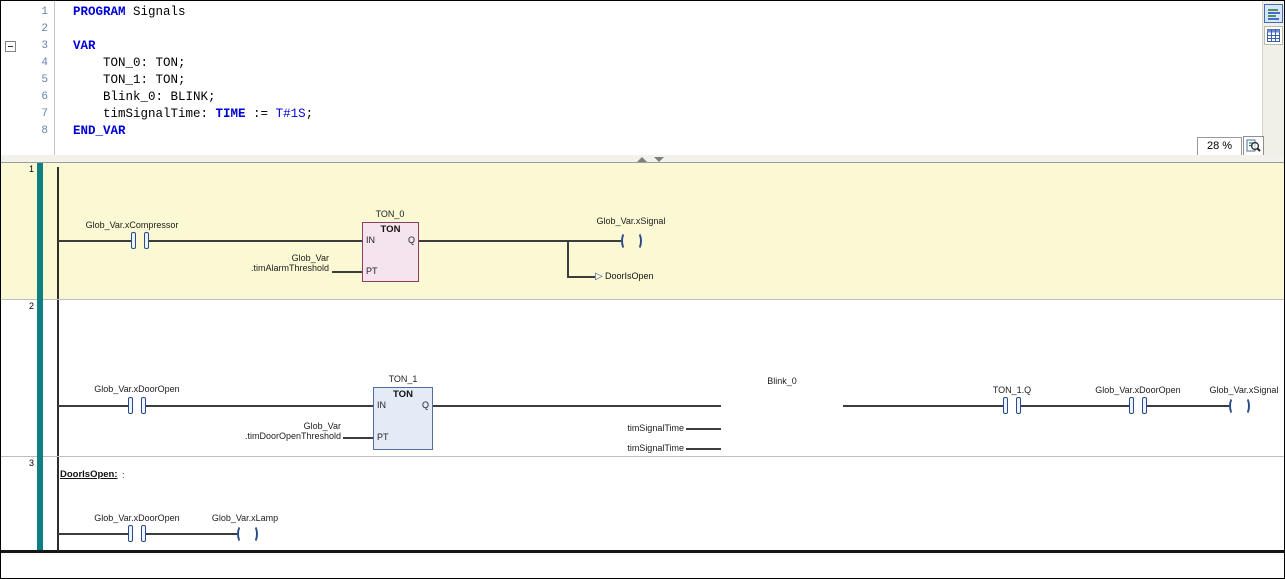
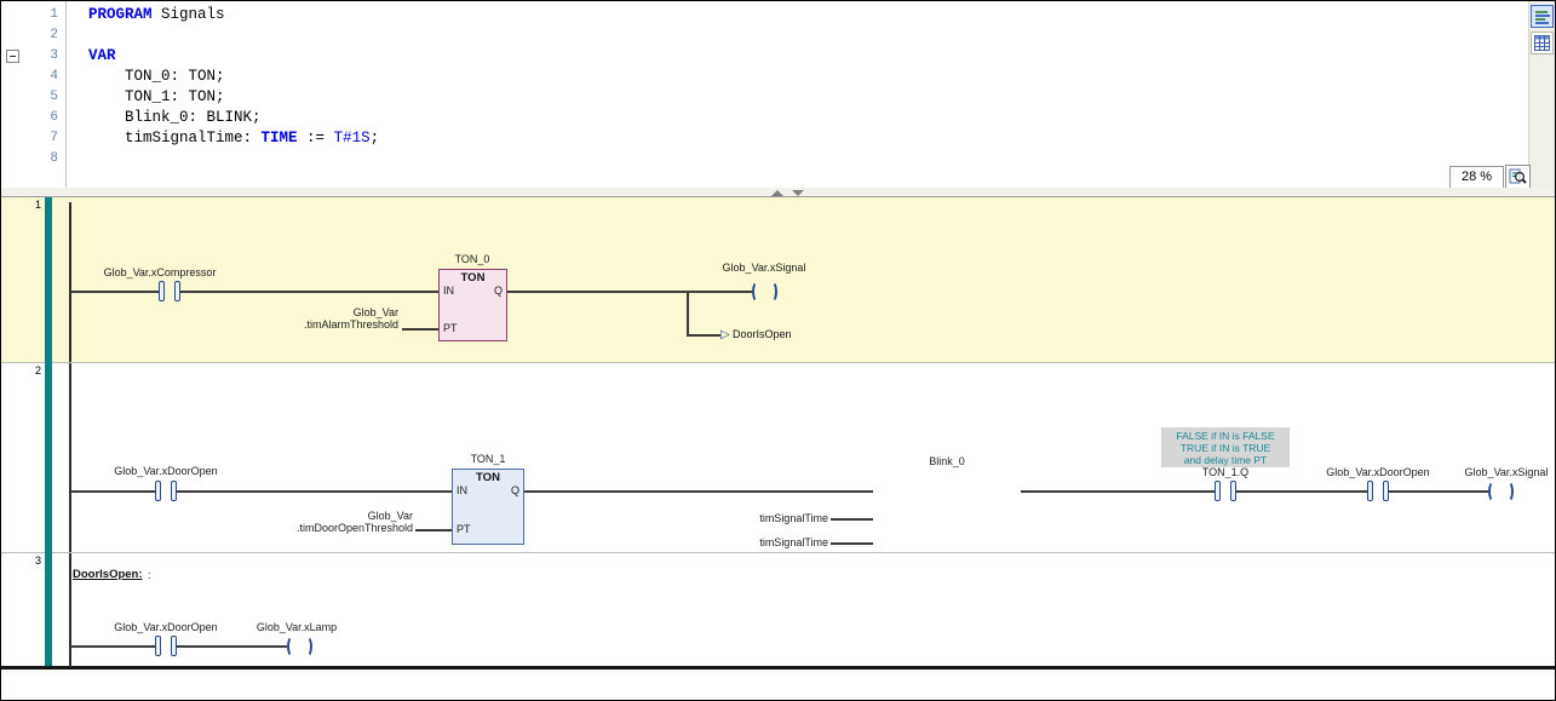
  1
  2
  3
  4
  5
  6
  7
  8
  PROGRAM Signals
  VAR
  TON_0: TON;
  TON_1: TON;
  Blink_0: BLINK;
  timSignalTime: TIME := T#1S;
- END_VAR
  28 %
  1
  Glob_Var.xCompressor
  TON_0
  TON
  IN
  Q
  PT
  Glob_Var
  .timAlarmThreshold
  ▷
  DoorIsOpen
  Glob_Var.xSignal
  2
  Glob_Var.xDoorOpen
  TON_1
  TON
  IN
  Q
  PT
  Glob_Var
  .timDoorOpenThreshold
  Blink_0
  timSignalTime
  timSignalTime
+ FALSE if IN is FALSE
+ TRUE if IN is TRUE
+ and delay time PT
  TON_1.Q
  Glob_Var.xDoorOpen
  Glob_Var.xSignal
  3
  DoorIsOpen:
  :
  Glob_Var.xDoorOpen
  Glob_Var.xLamp
